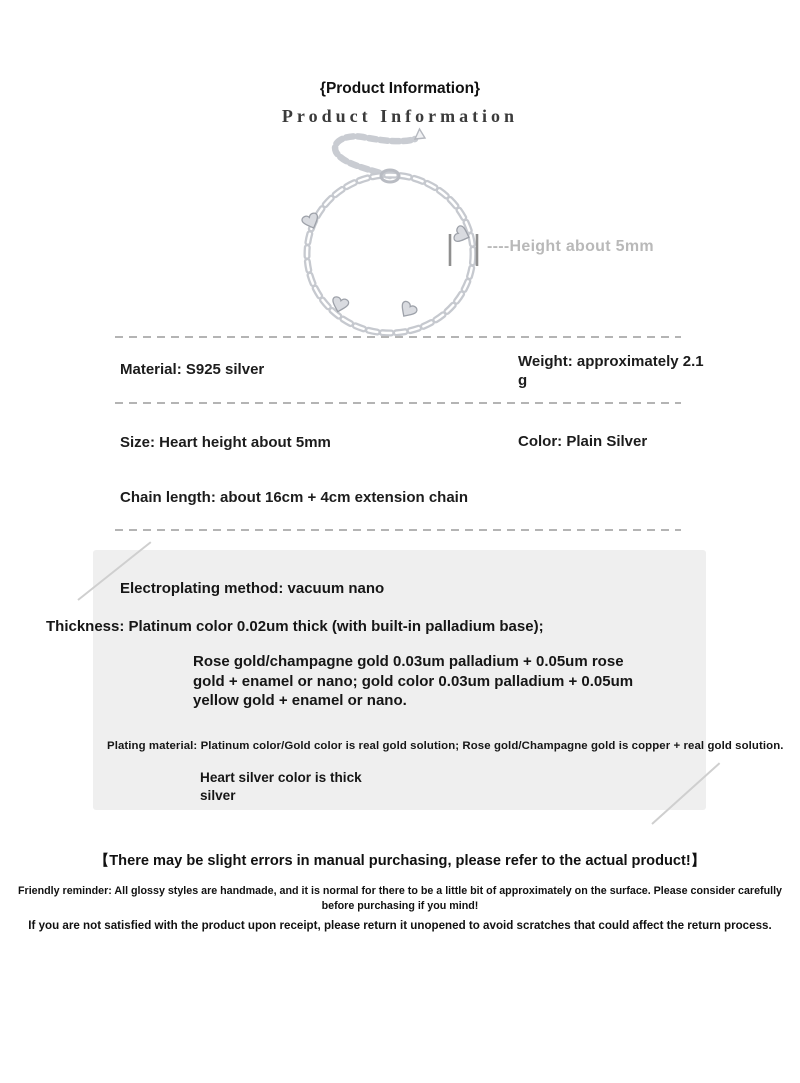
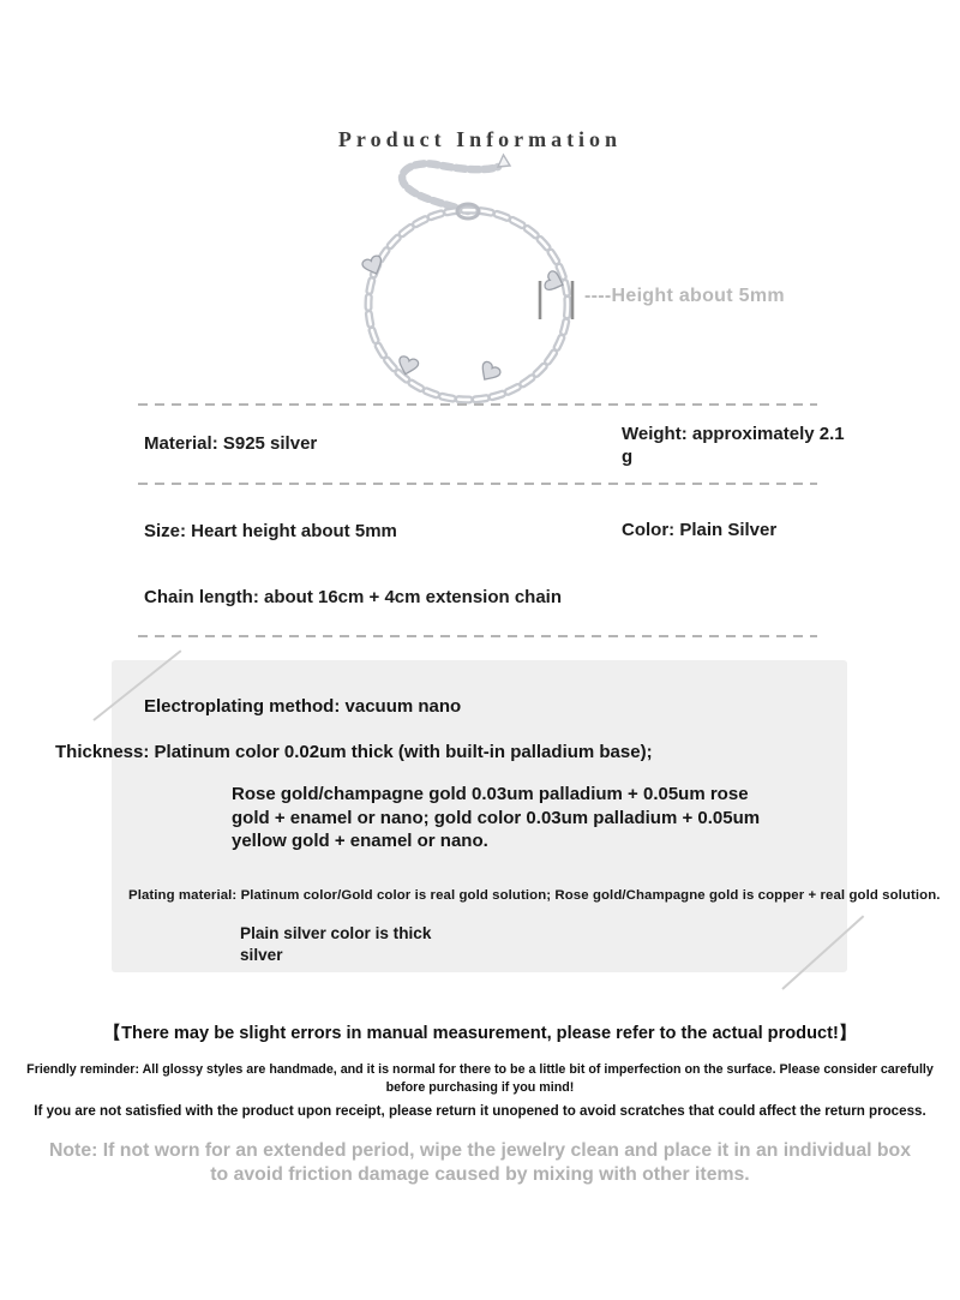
- {Product Information}
  Product Information
  ----Height about 5mm
  Material: S925 silver
  Weight: approximately 2.1 g
  Size: Heart height about 5mm
  Color: Plain Silver
  Chain length: about 16cm + 4cm extension chain
  Electroplating method: vacuum nano
  Thickness: Platinum color 0.02um thick (with built-in palladium base);
  Rose gold/champagne gold 0.03um palladium + 0.05um rose gold + enamel or nano; gold color 0.03um palladium + 0.05um yellow gold + enamel or nano.
  Plating material: Platinum color/Gold color is real gold solution; Rose gold/Champagne gold is copper + real gold solution.
- Heart silver color is thick silver
+ Plain silver color is thick silver
- 【There may be slight errors in manual purchasing, please refer to the actual product!】
+ 【There may be slight errors in manual measurement, please refer to the actual product!】
- Friendly reminder: All glossy styles are handmade, and it is normal for there to be a little bit of approximately on the surface. Please consider carefully before purchasing if you mind!
+ Friendly reminder: All glossy styles are handmade, and it is normal for there to be a little bit of imperfection on the surface. Please consider carefully before purchasing if you mind!
  If you are not satisfied with the product upon receipt, please return it unopened to avoid scratches that could affect the return process.
+ Note: If not worn for an extended period, wipe the jewelry clean and place it in an individual box to avoid friction damage caused by mixing with other items.
